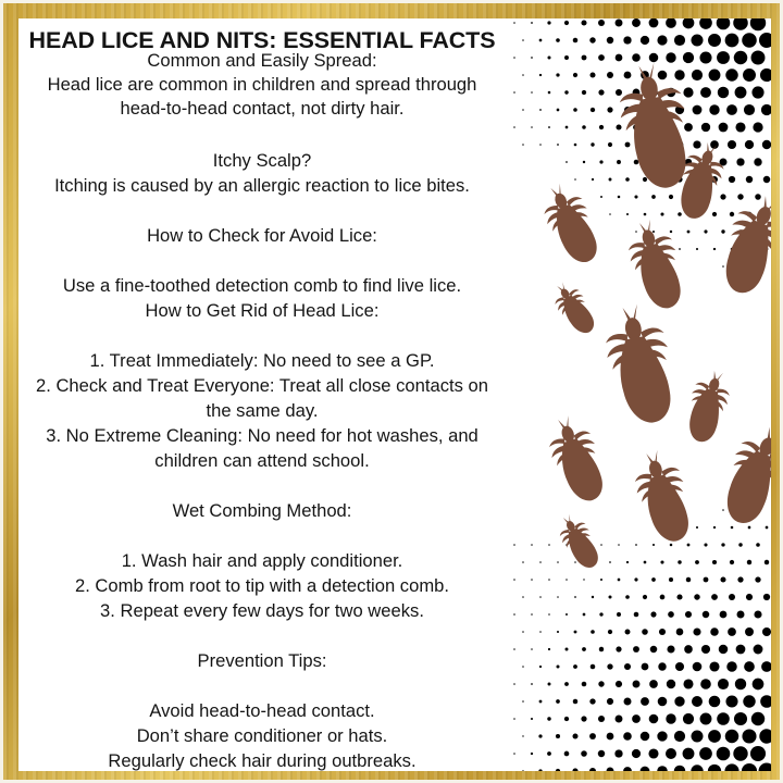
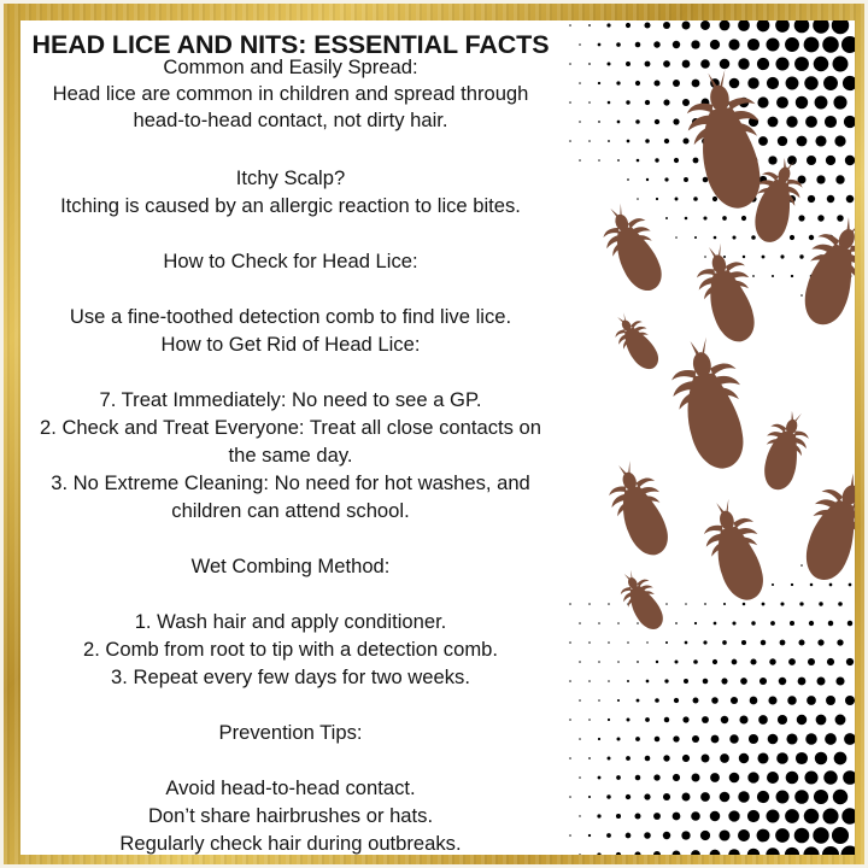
  HEAD LICE AND NITS: ESSENTIAL FACTS
  Common and Easily Spread:
  Head lice are common in children and spread through
  head-to-head contact, not dirty hair.
  Itchy Scalp?
  Itching is caused by an allergic reaction to lice bites.
- How to Check for Avoid Lice:
+ How to Check for Head Lice:
  Use a fine-toothed detection comb to find live lice.
  How to Get Rid of Head Lice:
- 1. Treat Immediately: No need to see a GP.
+ 7. Treat Immediately: No need to see a GP.
  2. Check and Treat Everyone: Treat all close contacts on
  the same day.
  3. No Extreme Cleaning: No need for hot washes, and
  children can attend school.
  Wet Combing Method:
  1. Wash hair and apply conditioner.
  2. Comb from root to tip with a detection comb.
  3. Repeat every few days for two weeks.
  Prevention Tips:
  Avoid head-to-head contact.
- Don’t share conditioner or hats.
+ Don’t share hairbrushes or hats.
  Regularly check hair during outbreaks.
